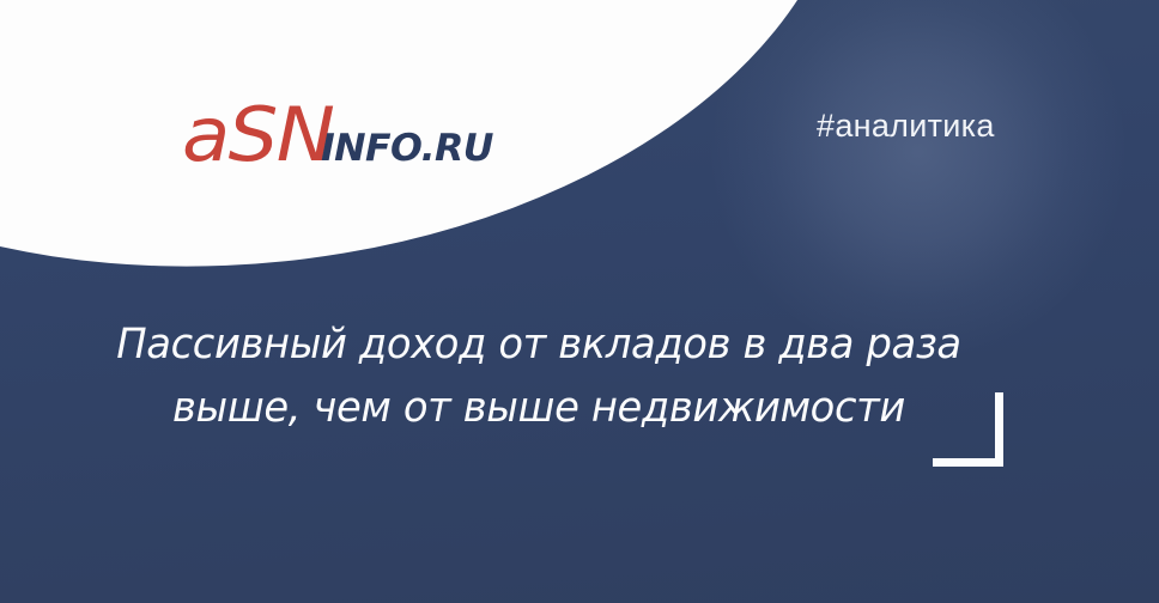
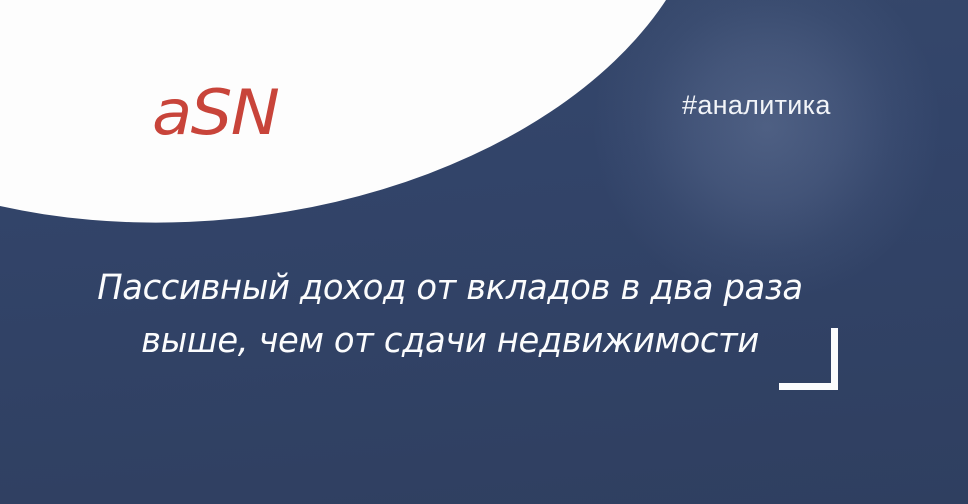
  aSN
- INFO.RU
  #аналитика
  Пассивный доход от вкладов в два раза
- выше, чем от выше недвижимости
+ выше, чем от сдачи недвижимости
